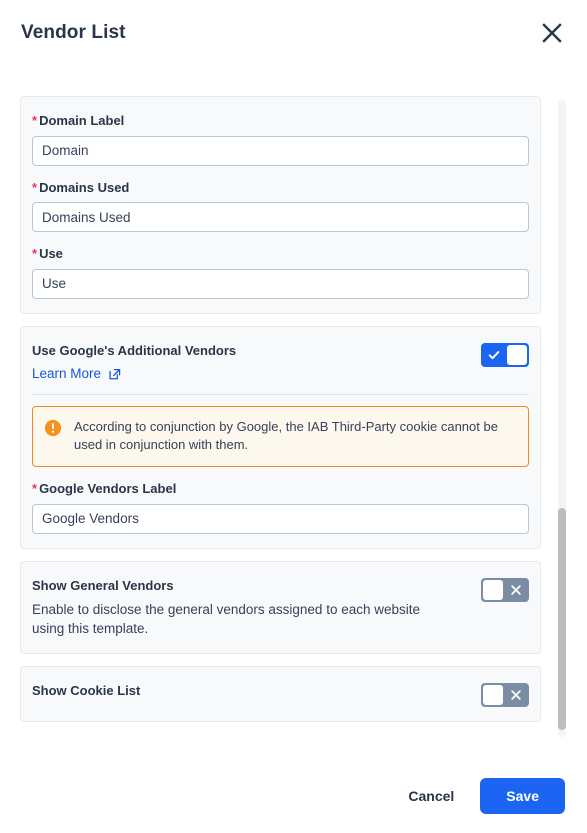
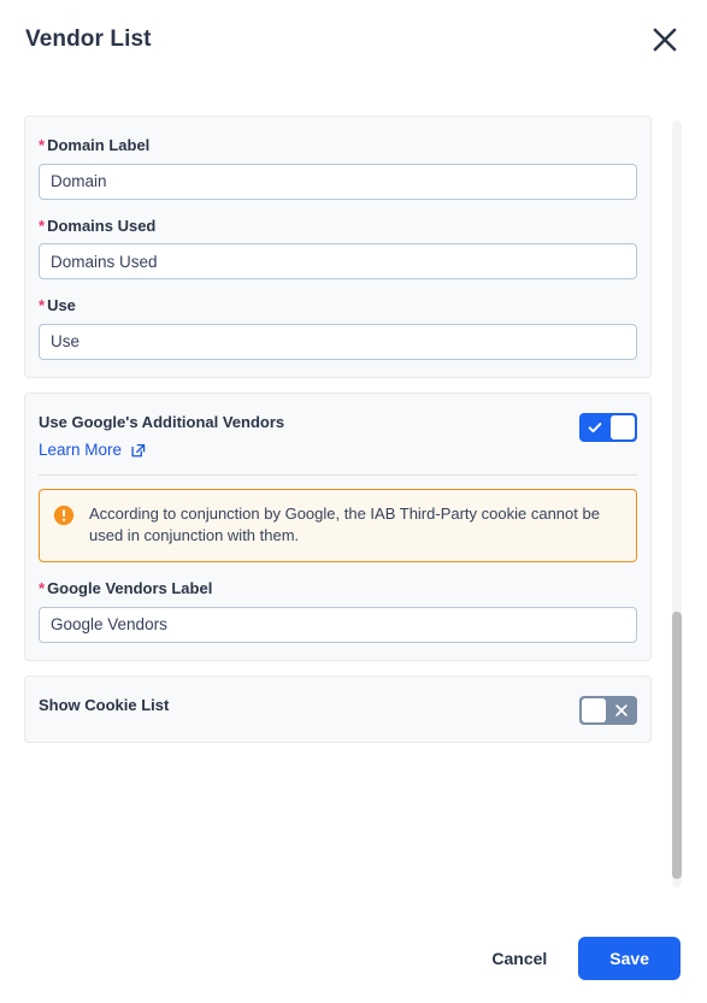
  Vendor List
  * Domain Label
  Domain
  * Domains Used
  Domains Used
  * Use
  Use
  Use Google's Additional Vendors
  Learn More
  According to conjunction by Google, the IAB Third-Party cookie cannot be used in conjunction with them.
  * Google Vendors Label
  Google Vendors
- Show General Vendors
- Enable to disclose the general vendors assigned to each website using this template.
  Show Cookie List
  Cancel
  Save
